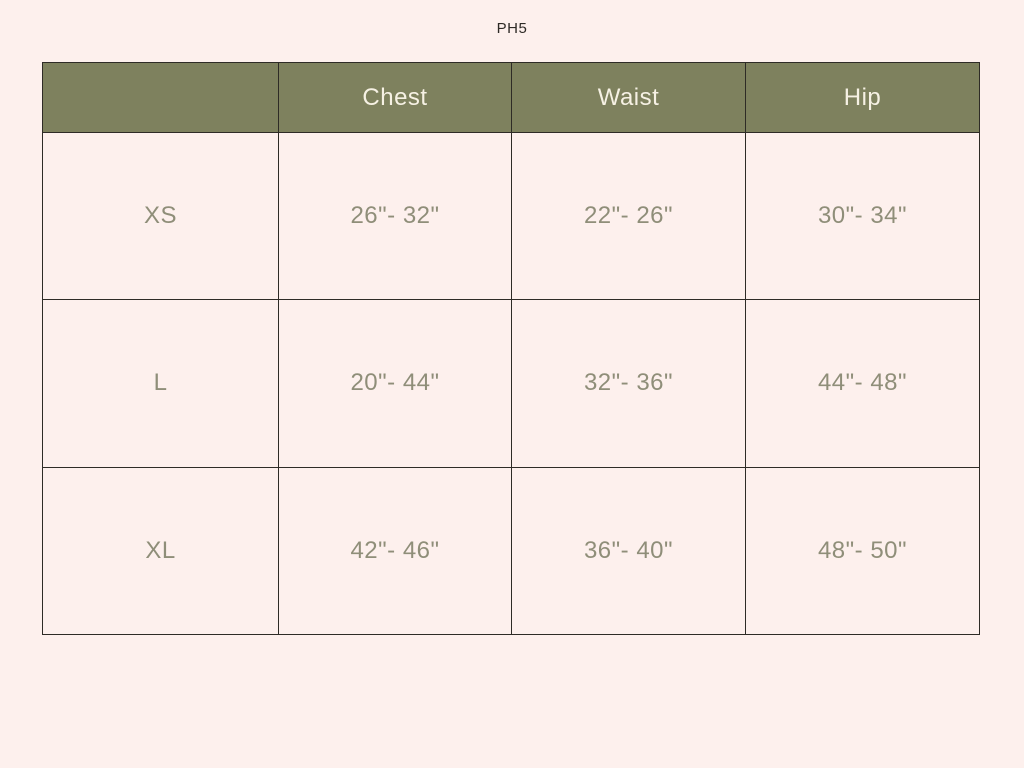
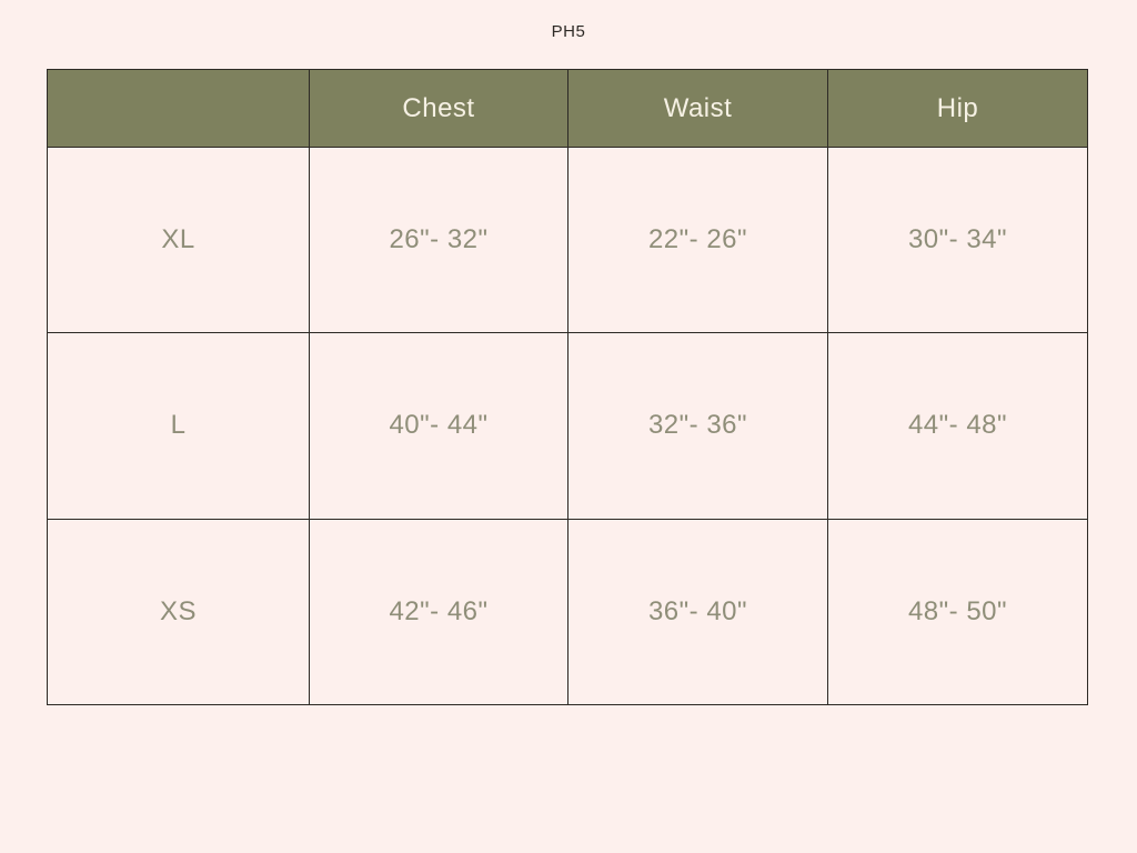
  PH5
  	Chest	Waist	Hip
- XS	26"- 32"	22"- 26"	30"- 34"
+ XL	26"- 32"	22"- 26"	30"- 34"
- L	20"- 44"	32"- 36"	44"- 48"
+ L	40"- 44"	32"- 36"	44"- 48"
- XL	42"- 46"	36"- 40"	48"- 50"
+ XS	42"- 46"	36"- 40"	48"- 50"
